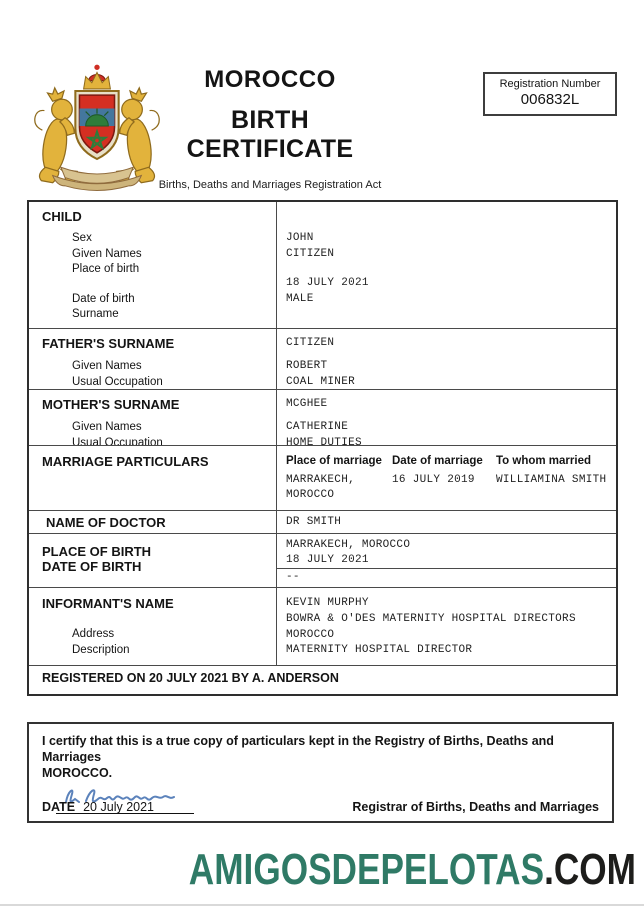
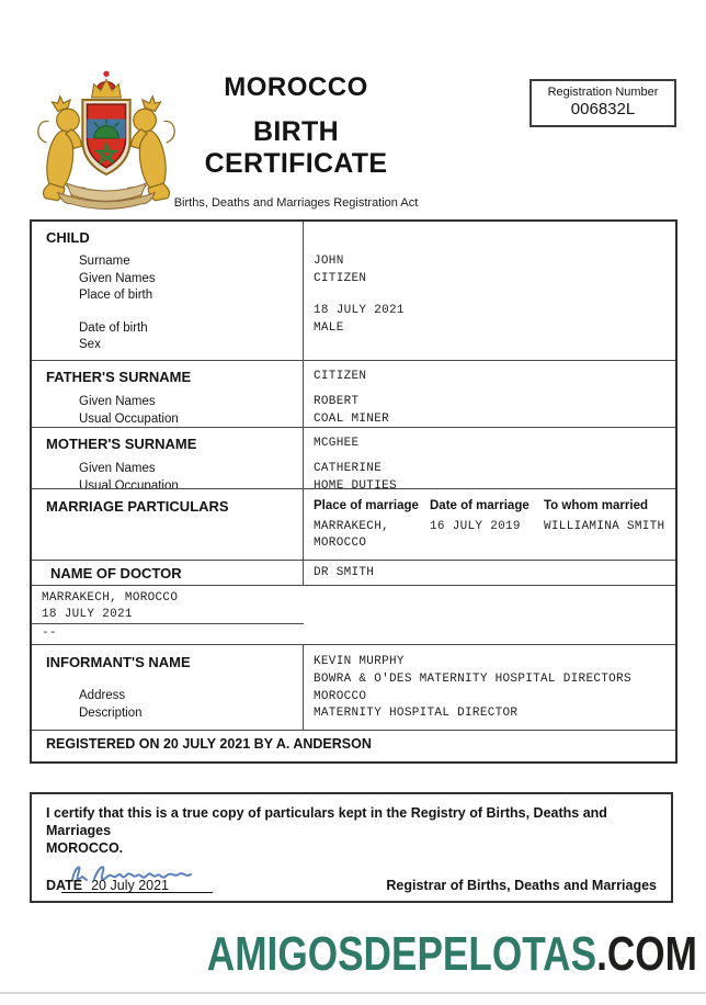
  MOROCCO
  BIRTH CERTIFICATE
  Births, Deaths and Marriages Registration Act
  Registration Number
  006832L
  CHILD
- Sex
+ Surname
  Given Names
  Place of birth
  Date of birth
- Surname
+ Sex
  JOHN
  CITIZEN
  18 JULY 2021
  MALE
  FATHER'S SURNAME
  Given Names
  Usual Occupation
  CITIZEN
  ROBERT
  COAL MINER
  MOTHER'S SURNAME
  Given Names
  Usual Occupation
  MCGHEE
  CATHERINE
  HOME DUTIES
  MARRIAGE PARTICULARS
  Place of marriage
  MARRAKECH,
  MOROCCO
  Date of marriage
  16 JULY 2019
  To whom married
  WILLIAMINA SMITH
  NAME OF DOCTOR
  DR SMITH
- PLACE OF BIRTH
- DATE OF BIRTH
  MARRAKECH, MOROCCO
  18 JULY 2021
  --
  INFORMANT'S NAME
  Address
  Description
  KEVIN MURPHY
  BOWRA & O'DES MATERNITY HOSPITAL DIRECTORS
  MOROCCO
  MATERNITY HOSPITAL DIRECTOR
  REGISTERED ON 20 JULY 2021 BY A. ANDERSON
  I certify that this is a true copy of particulars kept in the Registry of Births, Deaths and Marriages
  MOROCCO.
  DATE 20 July 2021
  Registrar of Births, Deaths and Marriages
  AMIGOSDEPELOTAS.COM
